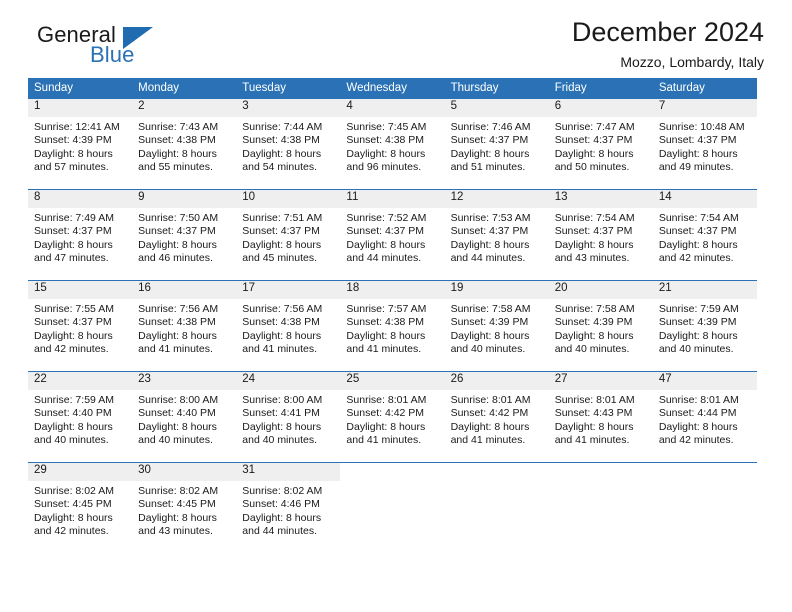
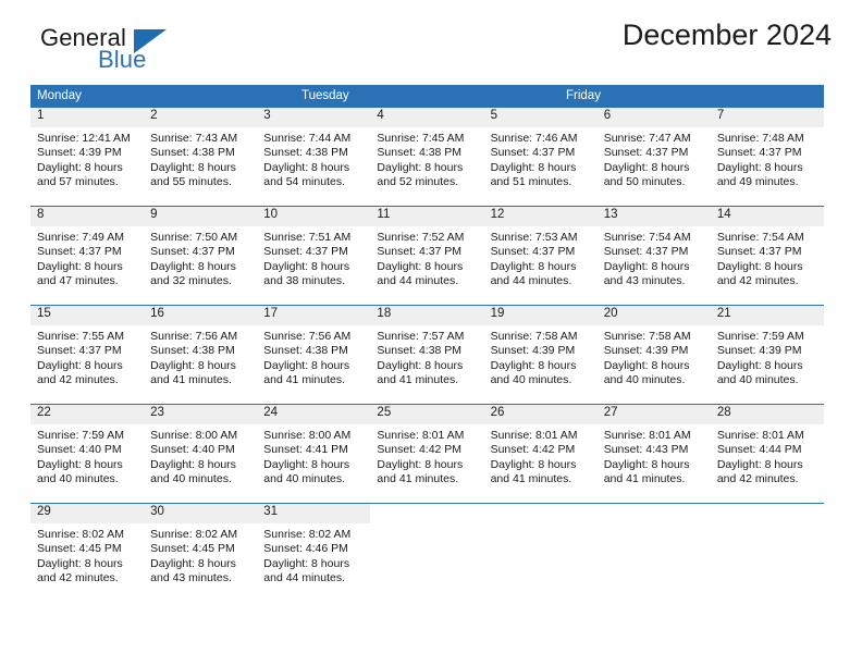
  General
  Blue
  December 2024
- Mozzo, Lombardy, Italy
- Sunday
  Monday
  Tuesday
- Wednesday
- Thursday
  Friday
- Saturday
  1
  Sunrise: 12:41 AM
  Sunset: 4:39 PM
  Daylight: 8 hours
  and 57 minutes.
  2
  Sunrise: 7:43 AM
  Sunset: 4:38 PM
  Daylight: 8 hours
  and 55 minutes.
  3
  Sunrise: 7:44 AM
  Sunset: 4:38 PM
  Daylight: 8 hours
  and 54 minutes.
  4
  Sunrise: 7:45 AM
  Sunset: 4:38 PM
  Daylight: 8 hours
- and 96 minutes.
+ and 52 minutes.
  5
  Sunrise: 7:46 AM
  Sunset: 4:37 PM
  Daylight: 8 hours
  and 51 minutes.
  6
  Sunrise: 7:47 AM
  Sunset: 4:37 PM
  Daylight: 8 hours
  and 50 minutes.
  7
- Sunrise: 10:48 AM
+ Sunrise: 7:48 AM
  Sunset: 4:37 PM
  Daylight: 8 hours
  and 49 minutes.
  8
  Sunrise: 7:49 AM
  Sunset: 4:37 PM
  Daylight: 8 hours
  and 47 minutes.
  9
  Sunrise: 7:50 AM
  Sunset: 4:37 PM
  Daylight: 8 hours
- and 46 minutes.
+ and 32 minutes.
  10
  Sunrise: 7:51 AM
  Sunset: 4:37 PM
  Daylight: 8 hours
- and 45 minutes.
+ and 38 minutes.
  11
  Sunrise: 7:52 AM
  Sunset: 4:37 PM
  Daylight: 8 hours
  and 44 minutes.
  12
  Sunrise: 7:53 AM
  Sunset: 4:37 PM
  Daylight: 8 hours
  and 44 minutes.
  13
  Sunrise: 7:54 AM
  Sunset: 4:37 PM
  Daylight: 8 hours
  and 43 minutes.
  14
  Sunrise: 7:54 AM
  Sunset: 4:37 PM
  Daylight: 8 hours
  and 42 minutes.
  15
  Sunrise: 7:55 AM
  Sunset: 4:37 PM
  Daylight: 8 hours
  and 42 minutes.
  16
  Sunrise: 7:56 AM
  Sunset: 4:38 PM
  Daylight: 8 hours
  and 41 minutes.
  17
  Sunrise: 7:56 AM
  Sunset: 4:38 PM
  Daylight: 8 hours
  and 41 minutes.
  18
  Sunrise: 7:57 AM
  Sunset: 4:38 PM
  Daylight: 8 hours
  and 41 minutes.
  19
  Sunrise: 7:58 AM
  Sunset: 4:39 PM
  Daylight: 8 hours
  and 40 minutes.
  20
  Sunrise: 7:58 AM
  Sunset: 4:39 PM
  Daylight: 8 hours
  and 40 minutes.
  21
  Sunrise: 7:59 AM
  Sunset: 4:39 PM
  Daylight: 8 hours
  and 40 minutes.
  22
  Sunrise: 7:59 AM
  Sunset: 4:40 PM
  Daylight: 8 hours
  and 40 minutes.
  23
  Sunrise: 8:00 AM
  Sunset: 4:40 PM
  Daylight: 8 hours
  and 40 minutes.
  24
  Sunrise: 8:00 AM
  Sunset: 4:41 PM
  Daylight: 8 hours
  and 40 minutes.
  25
  Sunrise: 8:01 AM
  Sunset: 4:42 PM
  Daylight: 8 hours
  and 41 minutes.
  26
  Sunrise: 8:01 AM
  Sunset: 4:42 PM
  Daylight: 8 hours
  and 41 minutes.
  27
  Sunrise: 8:01 AM
  Sunset: 4:43 PM
  Daylight: 8 hours
  and 41 minutes.
- 47
+ 28
  Sunrise: 8:01 AM
  Sunset: 4:44 PM
  Daylight: 8 hours
  and 42 minutes.
  29
  Sunrise: 8:02 AM
  Sunset: 4:45 PM
  Daylight: 8 hours
  and 42 minutes.
  30
  Sunrise: 8:02 AM
  Sunset: 4:45 PM
  Daylight: 8 hours
  and 43 minutes.
  31
  Sunrise: 8:02 AM
  Sunset: 4:46 PM
  Daylight: 8 hours
  and 44 minutes.
